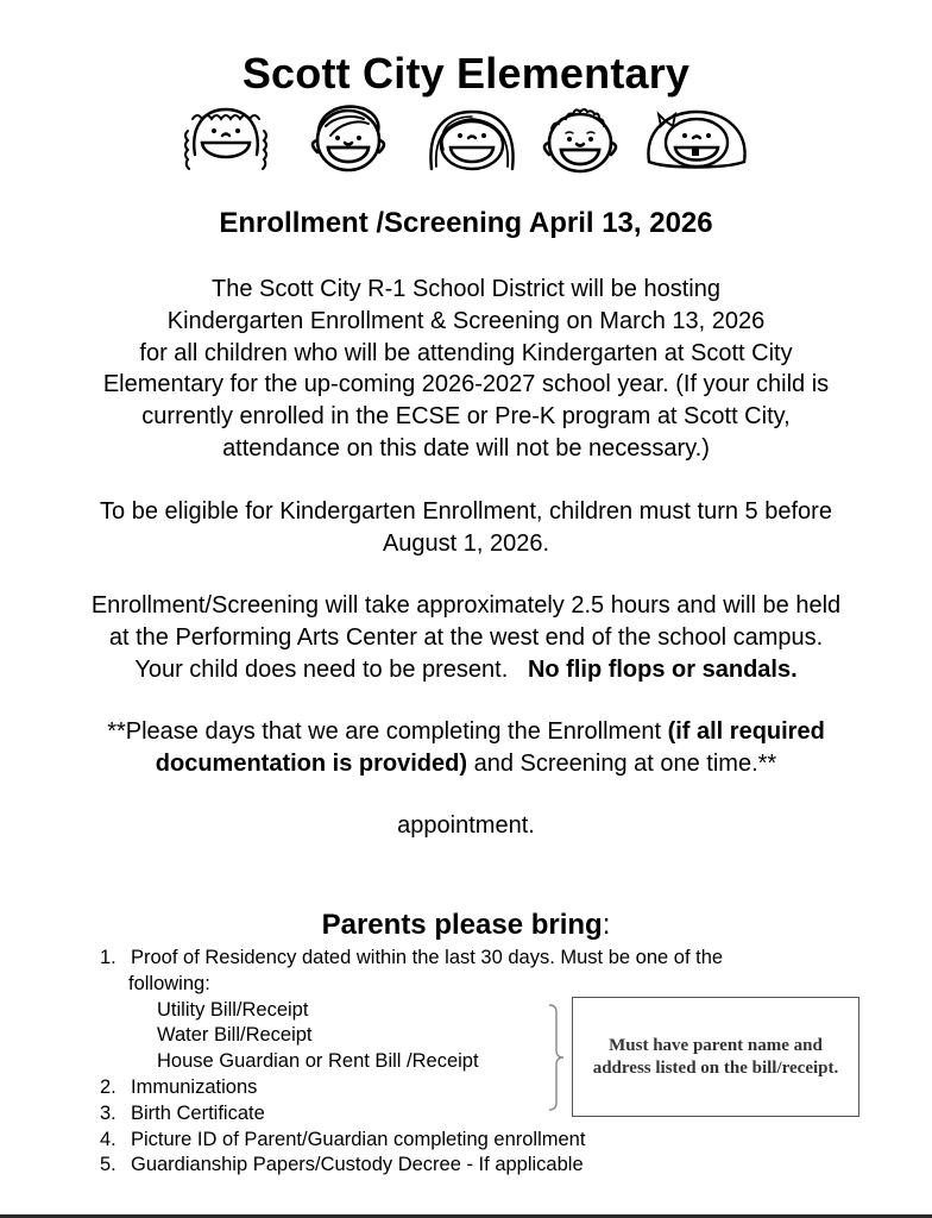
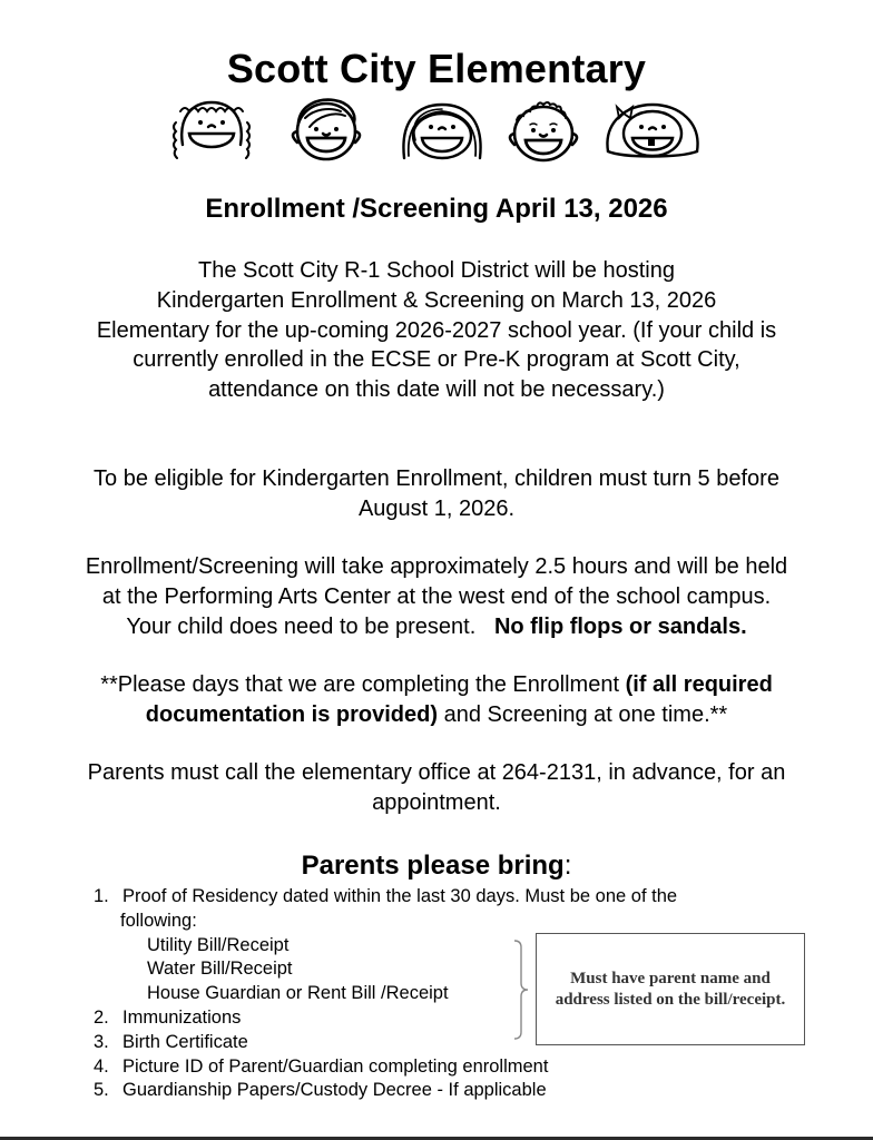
  Scott City Elementary
  Enrollment /Screening April 13, 2026
  The Scott City R-1 School District will be hosting
  Kindergarten Enrollment & Screening on March 13, 2026
- for all children who will be attending Kindergarten at Scott City
  Elementary for the up-coming 2026-2027 school year. (If your child is
  currently enrolled in the ECSE or Pre-K program at Scott City,
  attendance on this date will not be necessary.)
  To be eligible for Kindergarten Enrollment, children must turn 5 before
  August 1, 2026.
  Enrollment/Screening will take approximately 2.5 hours and will be held
  at the Performing Arts Center at the west end of the school campus.
  Your child does need to be present. No flip flops or sandals.
  **Please days that we are completing the Enrollment (if all required documentation is provided) and Screening at one time.**
+ Parents must call the elementary office at 264-2131, in advance, for an
  appointment.
  Parents please bring:
  1. Proof of Residency dated within the last 30 days. Must be one of the
  following:
  Utility Bill/Receipt
  Water Bill/Receipt
  House Guardian or Rent Bill /Receipt
  2. Immunizations
  3. Birth Certificate
  4. Picture ID of Parent/Guardian completing enrollment
  5. Guardianship Papers/Custody Decree - If applicable
  Must have parent name and address listed on the bill/receipt.
